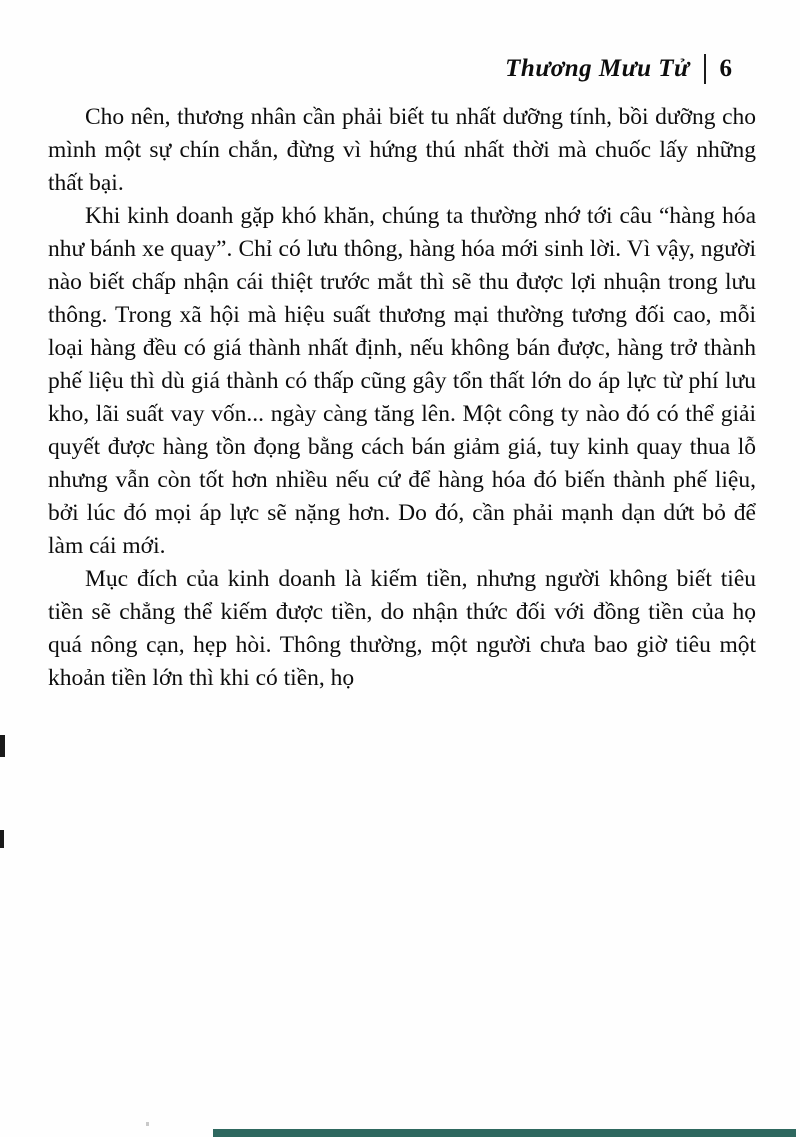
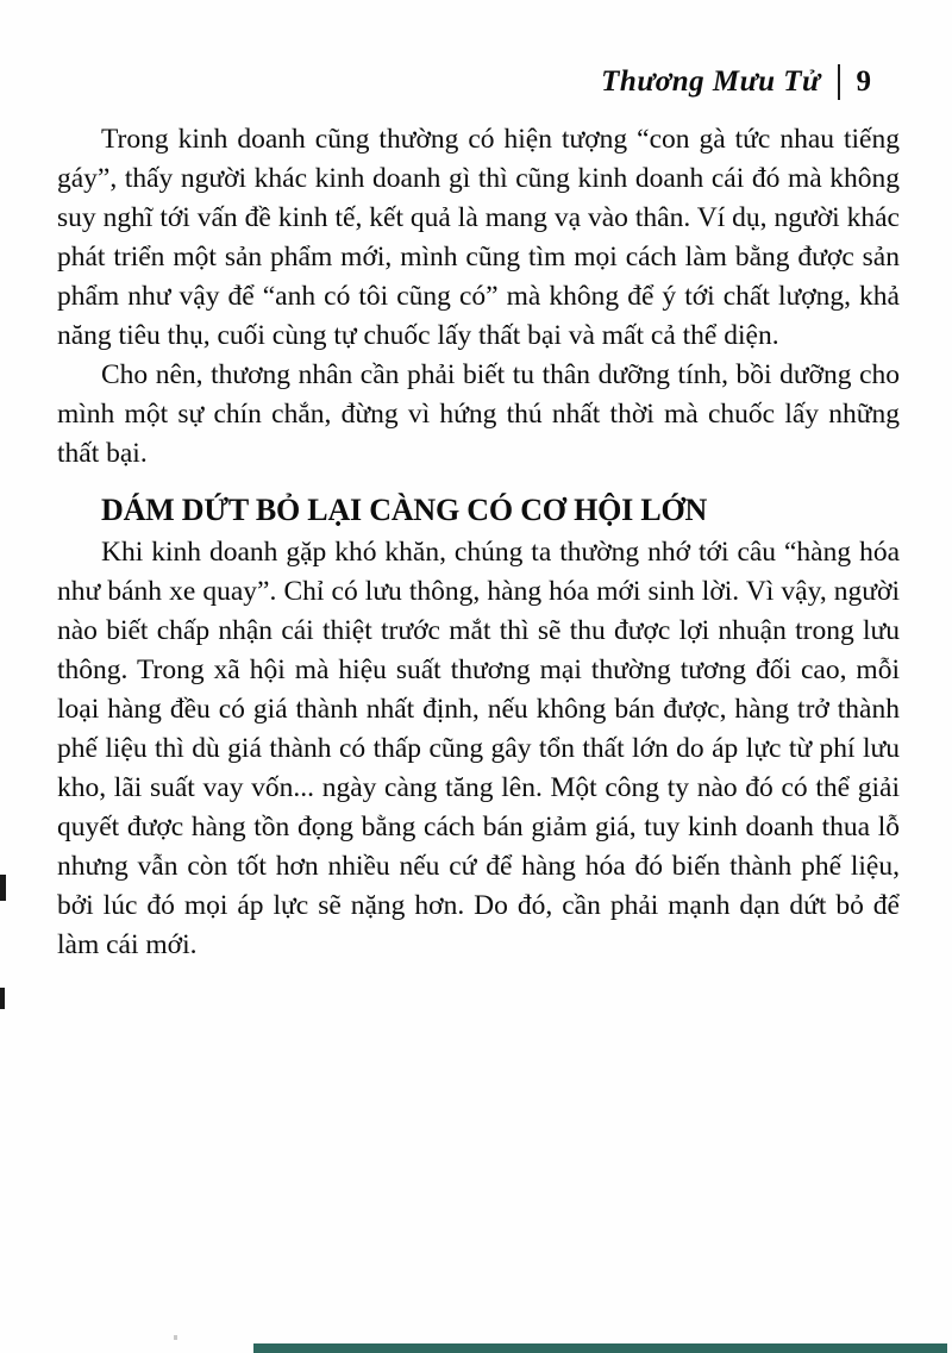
  Thương Mưu Tử
- 6
+ 9
+ Trong kinh doanh cũng thường có hiện tượng “con gà tức nhau tiếng gáy”, thấy người khác kinh doanh gì thì cũng kinh doanh cái đó mà không suy nghĩ tới vấn đề kinh tế, kết quả là mang vạ vào thân. Ví dụ, người khác phát triển một sản phẩm mới, mình cũng tìm mọi cách làm bằng được sản phẩm như vậy để “anh có tôi cũng có” mà không để ý tới chất lượng, khả năng tiêu thụ, cuối cùng tự chuốc lấy thất bại và mất cả thể diện.
- Cho nên, thương nhân cần phải biết tu nhất dưỡng tính, bồi dưỡng cho mình một sự chín chắn, đừng vì hứng thú nhất thời mà chuốc lấy những thất bại.
+ Cho nên, thương nhân cần phải biết tu thân dưỡng tính, bồi dưỡng cho mình một sự chín chắn, đừng vì hứng thú nhất thời mà chuốc lấy những thất bại.
+ DÁM DỨT BỎ LẠI CÀNG CÓ CƠ HỘI LỚN
- Khi kinh doanh gặp khó khăn, chúng ta thường nhớ tới câu “hàng hóa như bánh xe quay”. Chỉ có lưu thông, hàng hóa mới sinh lời. Vì vậy, người nào biết chấp nhận cái thiệt trước mắt thì sẽ thu được lợi nhuận trong lưu thông. Trong xã hội mà hiệu suất thương mại thường tương đối cao, mỗi loại hàng đều có giá thành nhất định, nếu không bán được, hàng trở thành phế liệu thì dù giá thành có thấp cũng gây tổn thất lớn do áp lực từ phí lưu kho, lãi suất vay vốn... ngày càng tăng lên. Một công ty nào đó có thể giải quyết được hàng tồn đọng bằng cách bán giảm giá, tuy kinh quay thua lỗ nhưng vẫn còn tốt hơn nhiều nếu cứ để hàng hóa đó biến thành phế liệu, bởi lúc đó mọi áp lực sẽ nặng hơn. Do đó, cần phải mạnh dạn dứt bỏ để làm cái mới.
+ Khi kinh doanh gặp khó khăn, chúng ta thường nhớ tới câu “hàng hóa như bánh xe quay”. Chỉ có lưu thông, hàng hóa mới sinh lời. Vì vậy, người nào biết chấp nhận cái thiệt trước mắt thì sẽ thu được lợi nhuận trong lưu thông. Trong xã hội mà hiệu suất thương mại thường tương đối cao, mỗi loại hàng đều có giá thành nhất định, nếu không bán được, hàng trở thành phế liệu thì dù giá thành có thấp cũng gây tổn thất lớn do áp lực từ phí lưu kho, lãi suất vay vốn... ngày càng tăng lên. Một công ty nào đó có thể giải quyết được hàng tồn đọng bằng cách bán giảm giá, tuy kinh doanh thua lỗ nhưng vẫn còn tốt hơn nhiều nếu cứ để hàng hóa đó biến thành phế liệu, bởi lúc đó mọi áp lực sẽ nặng hơn. Do đó, cần phải mạnh dạn dứt bỏ để làm cái mới.
- Mục đích của kinh doanh là kiếm tiền, nhưng người không biết tiêu tiền sẽ chẳng thể kiếm được tiền, do nhận thức đối với đồng tiền của họ quá nông cạn, hẹp hòi. Thông thường, một người chưa bao giờ tiêu một khoản tiền lớn thì khi có tiền, họ
